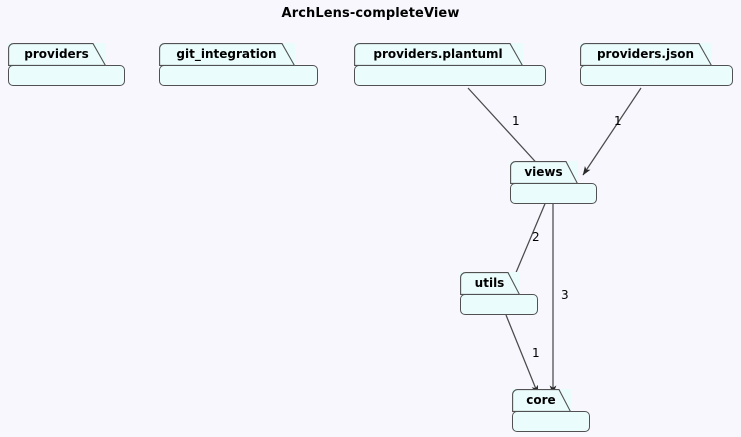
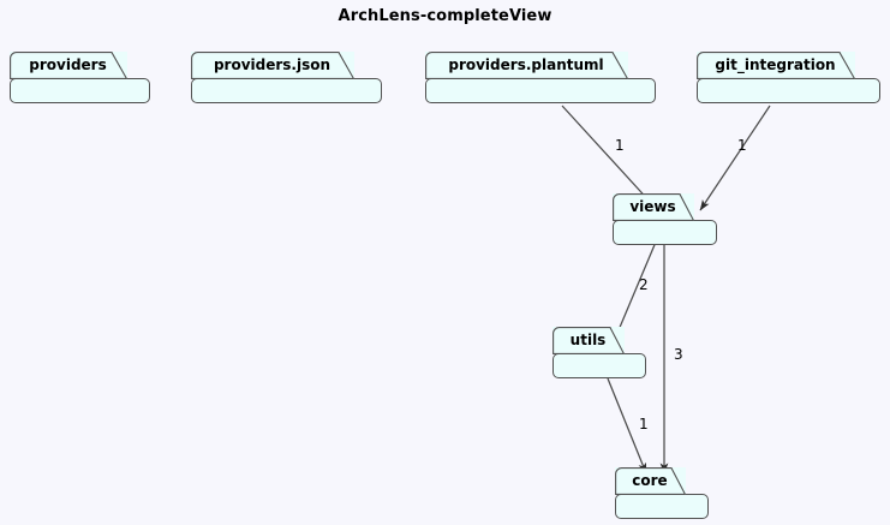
  ArchLens-completeView
  providers
- git_integration
+ providers.json
  providers.plantuml
- providers.json
+ git_integration
  views
  utils
  core
  1
  1
  2
  3
  1
